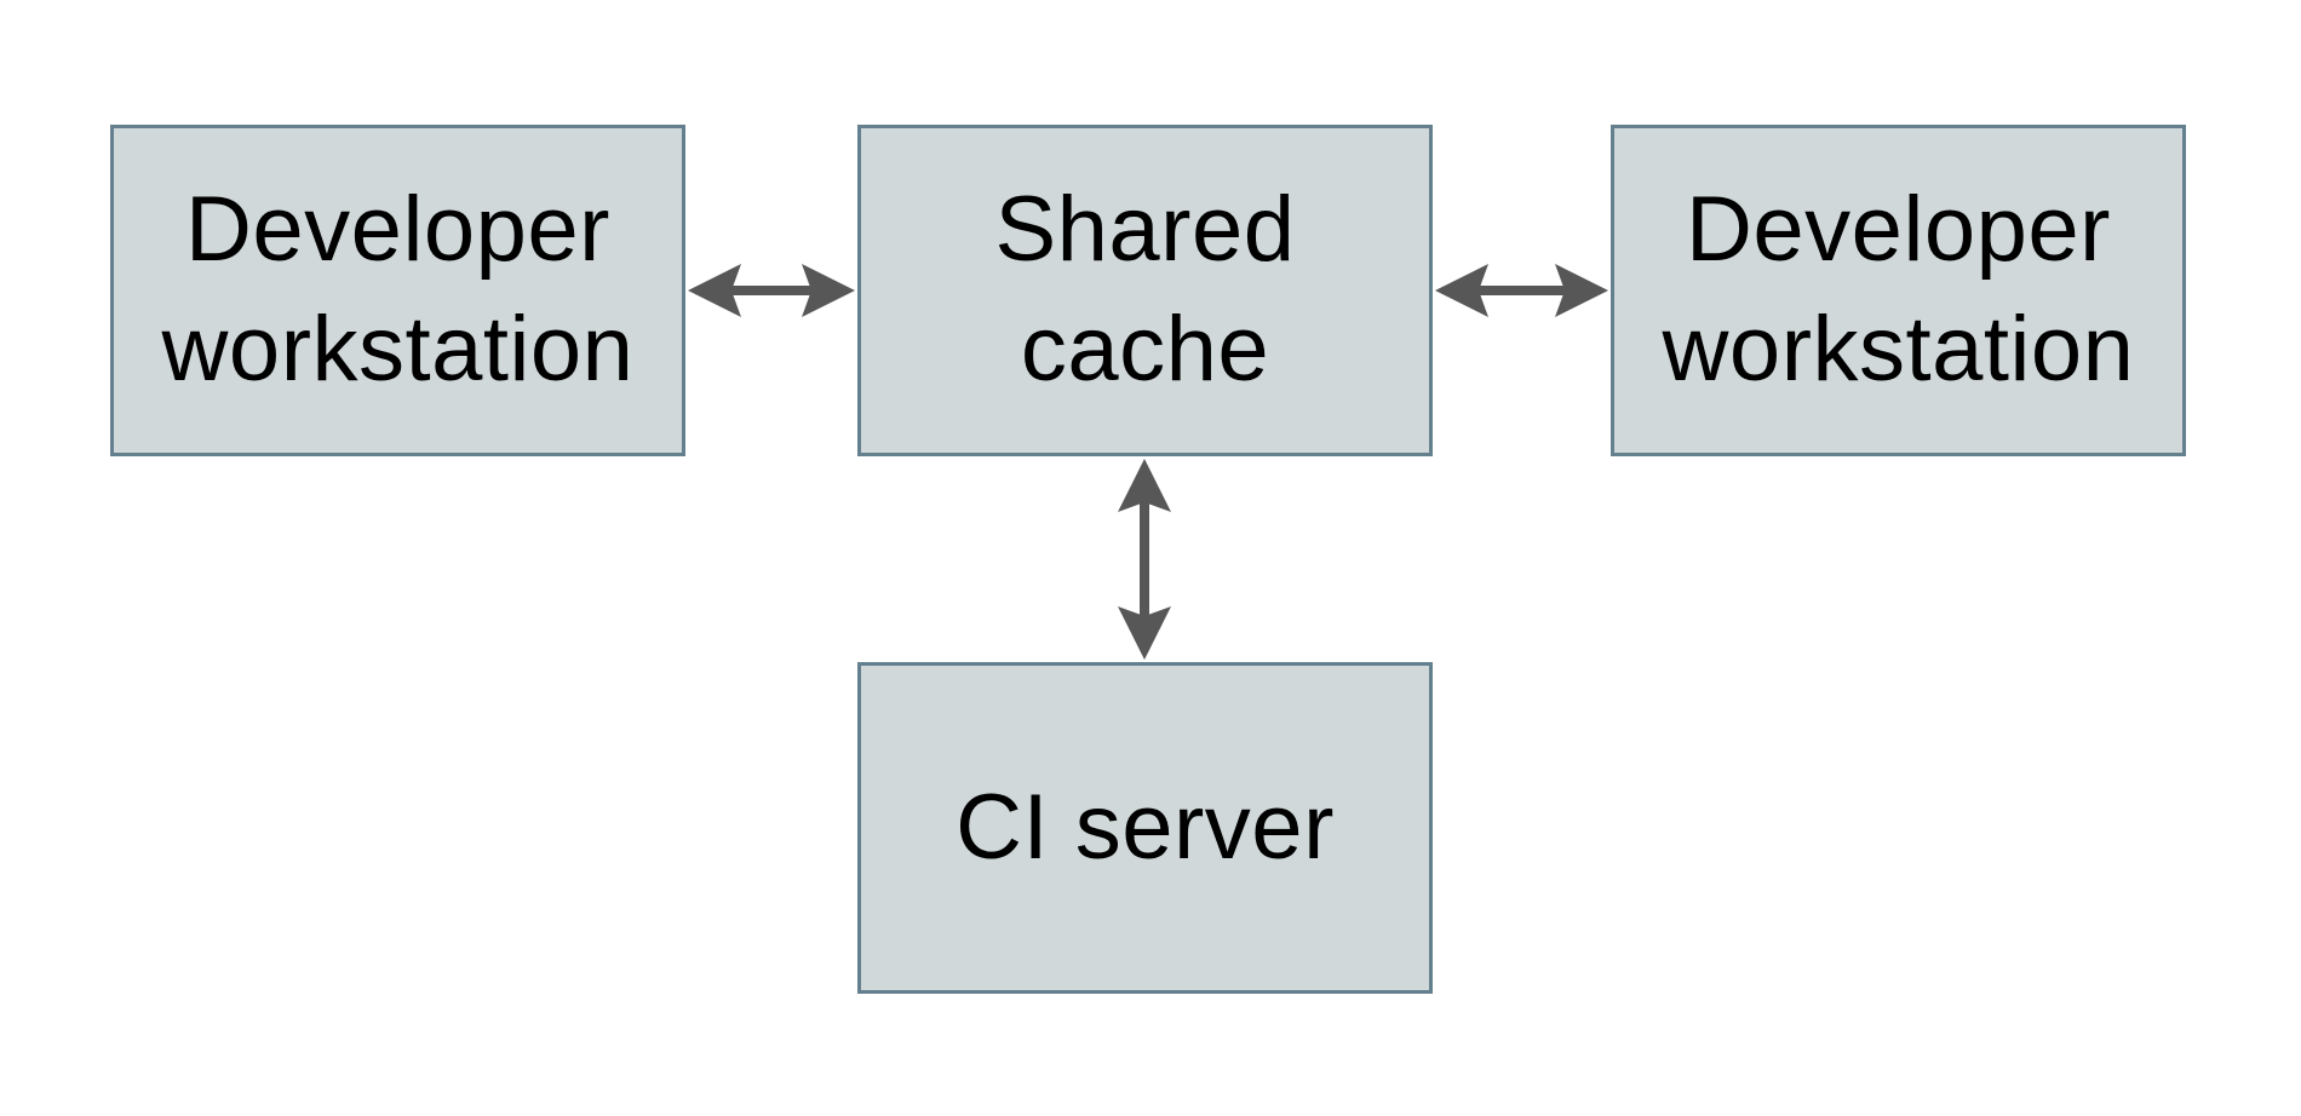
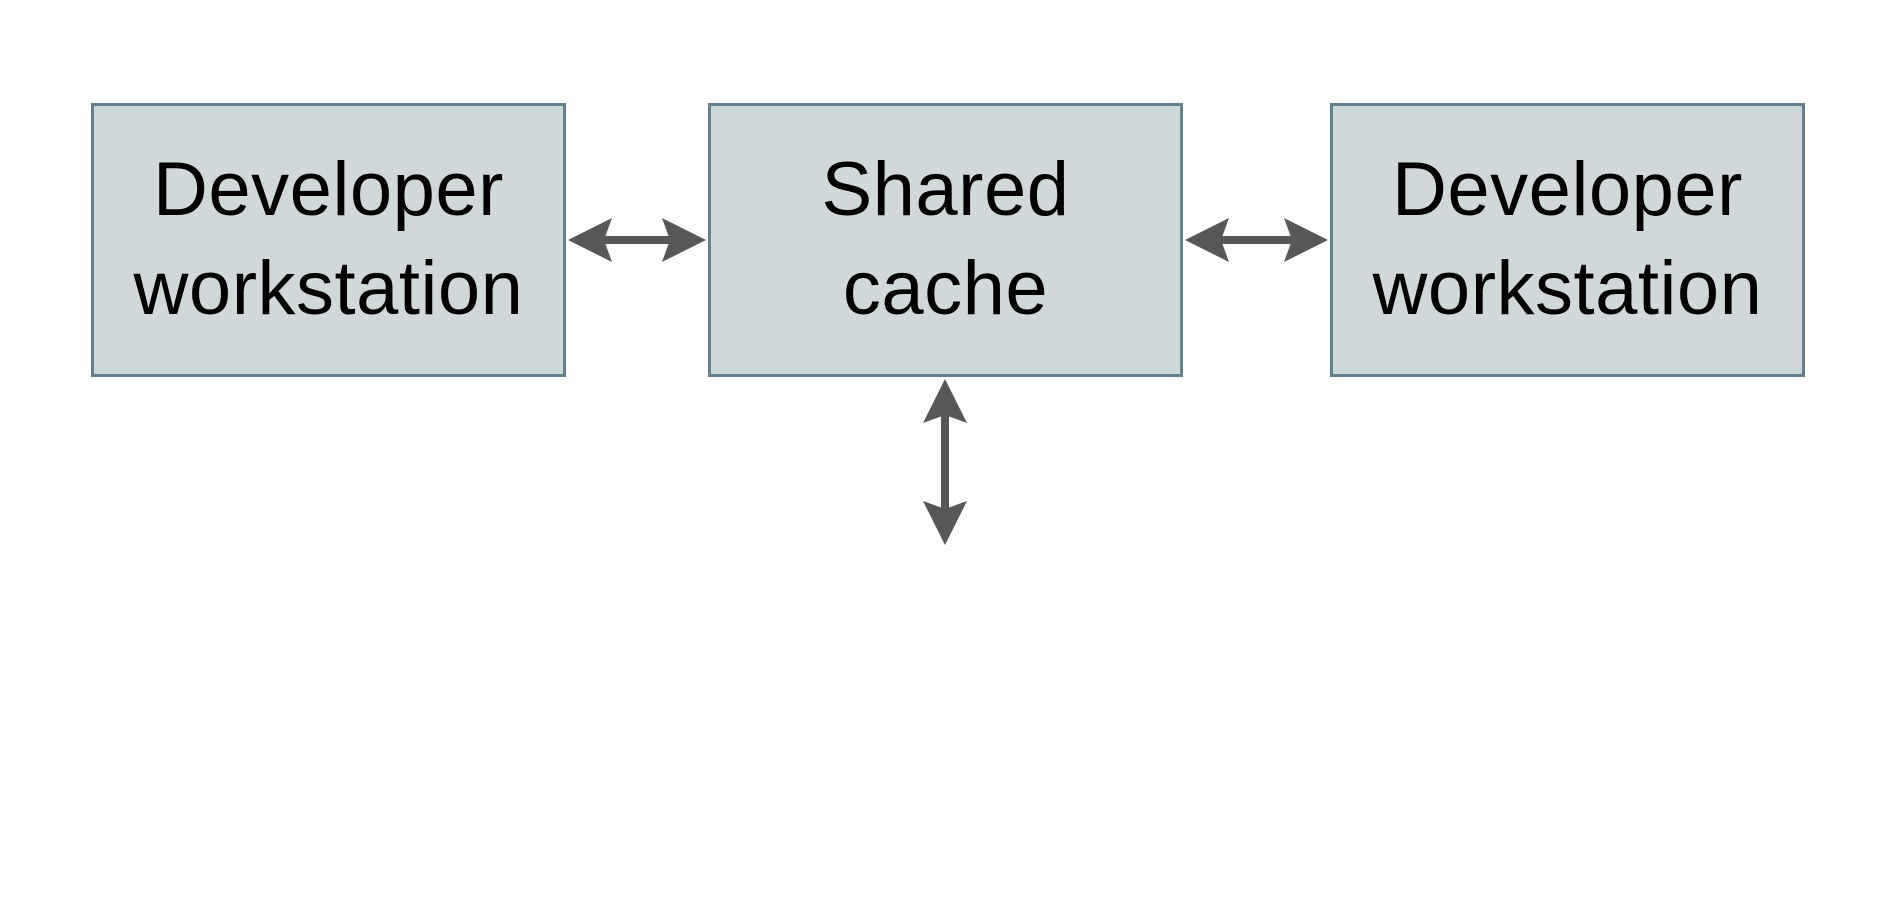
  Developer
  workstation
  Shared
  cache
  Developer
  workstation
- CI server
